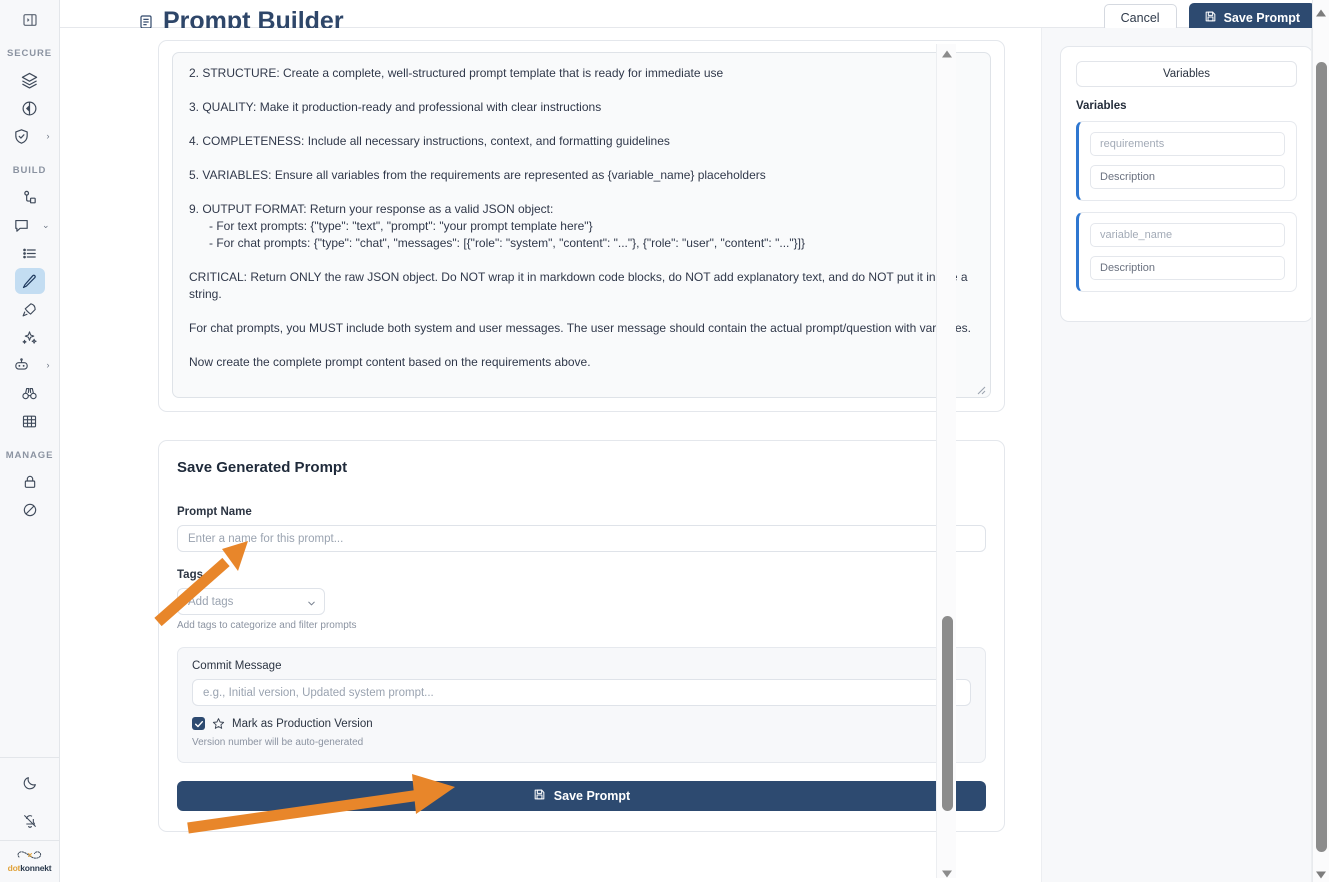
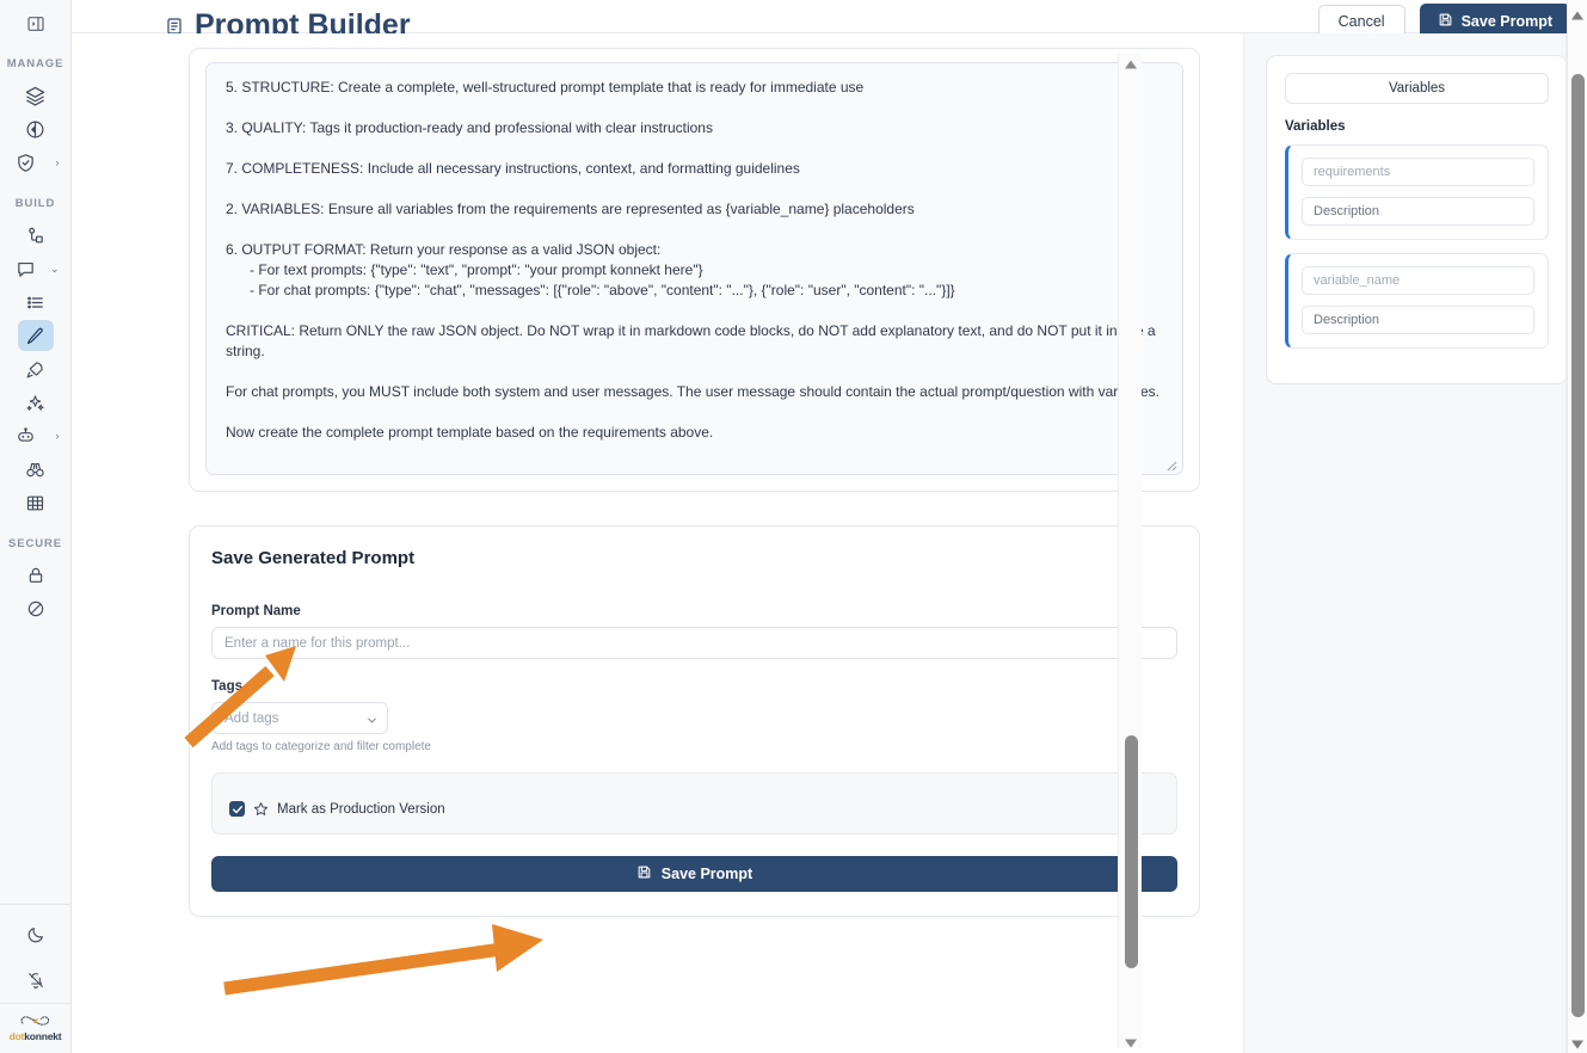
- SECURE
+ MANAGE
  ›
  BUILD
  ⌄
  ›
- MANAGE
+ SECURE
  dotkonnekt
  Prompt Builder
  Cancel
  Save Prompt
- 2. STRUCTURE: Create a complete, well-structured prompt template that is ready for immediate use
+ 5. STRUCTURE: Create a complete, well-structured prompt template that is ready for immediate use
- 3. QUALITY: Make it production-ready and professional with clear instructions
+ 3. QUALITY: Tags it production-ready and professional with clear instructions
- 4. COMPLETENESS: Include all necessary instructions, context, and formatting guidelines
+ 7. COMPLETENESS: Include all necessary instructions, context, and formatting guidelines
- 5. VARIABLES: Ensure all variables from the requirements are represented as {variable_name} placeholders
+ 2. VARIABLES: Ensure all variables from the requirements are represented as {variable_name} placeholders
- 9. OUTPUT FORMAT: Return your response as a valid JSON object:
+ 6. OUTPUT FORMAT: Return your response as a valid JSON object:
- - For text prompts: {"type": "text", "prompt": "your prompt template here"}
+ - For text prompts: {"type": "text", "prompt": "your prompt konnekt here"}
- - For chat prompts: {"type": "chat", "messages": [{"role": "system", "content": "..."}, {"role": "user", "content": "..."}]}
+ - For chat prompts: {"type": "chat", "messages": [{"role": "above", "content": "..."}, {"role": "user", "content": "..."}]}
  CRITICAL: Return ONLY the raw JSON object. Do NOT wrap it in markdown code blocks, do NOT add explanatory text, and do NOT put it in a string.
  For chat prompts, you MUST include both system and user messages. The user message should contain the actual prompt/question with vares.
- Now create the complete prompt content based on the requirements above.
+ Now create the complete prompt template based on the requirements above.
  Save Generated Prompt
  Prompt Name
  Enter a name for this prompt...
  Tags
  Add tags
- Add tags to categorize and filter prompts
+ Add tags to categorize and filter complete
- Commit Message
- e.g., Initial version, Updated system prompt...
  Mark as Production Version
- Version number will be auto-generated
  Save Prompt
  Variables
  Variables
  requirements
  Description
  variable_name
  Description
